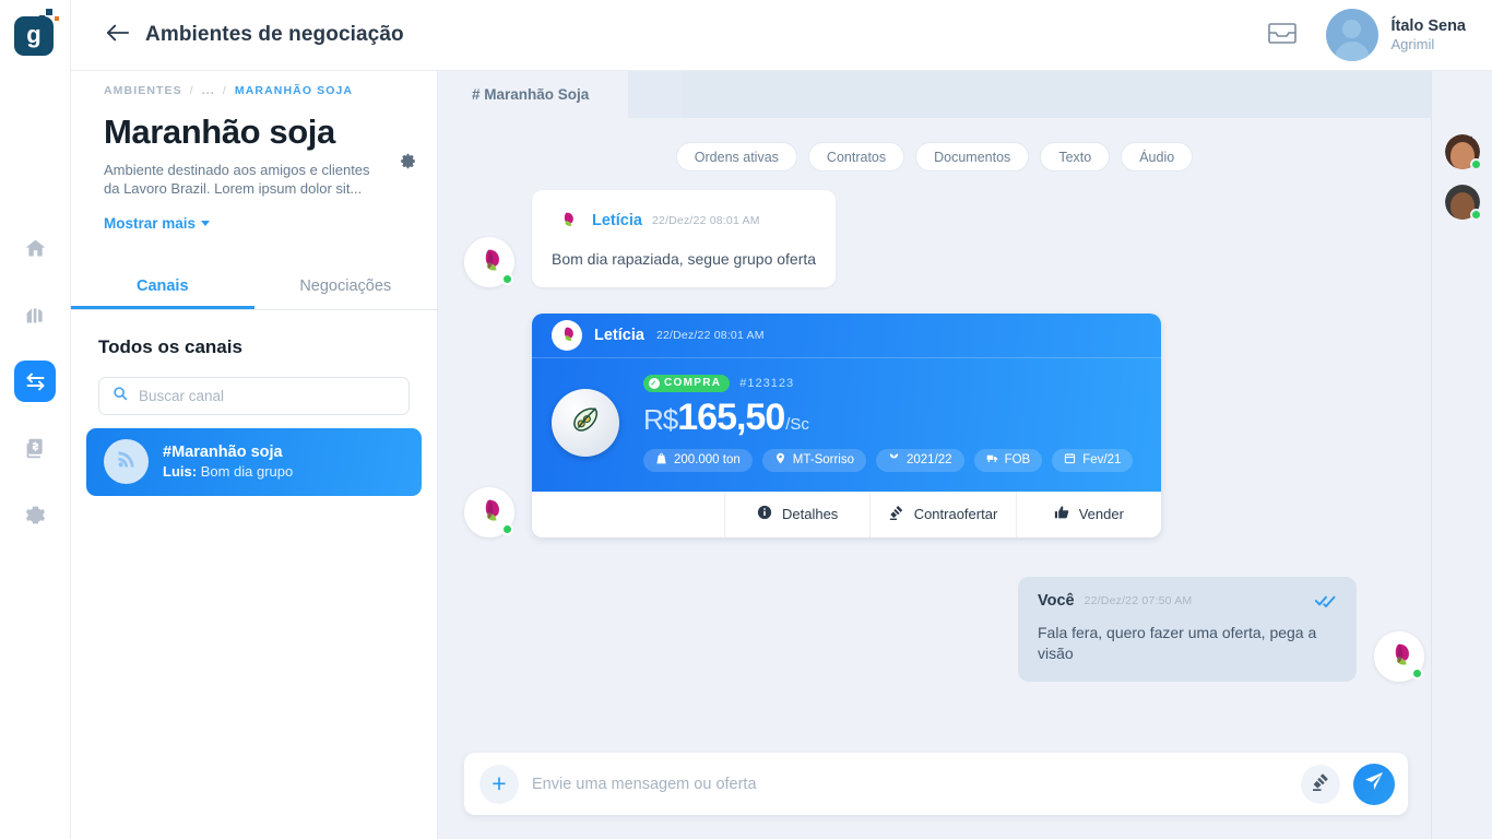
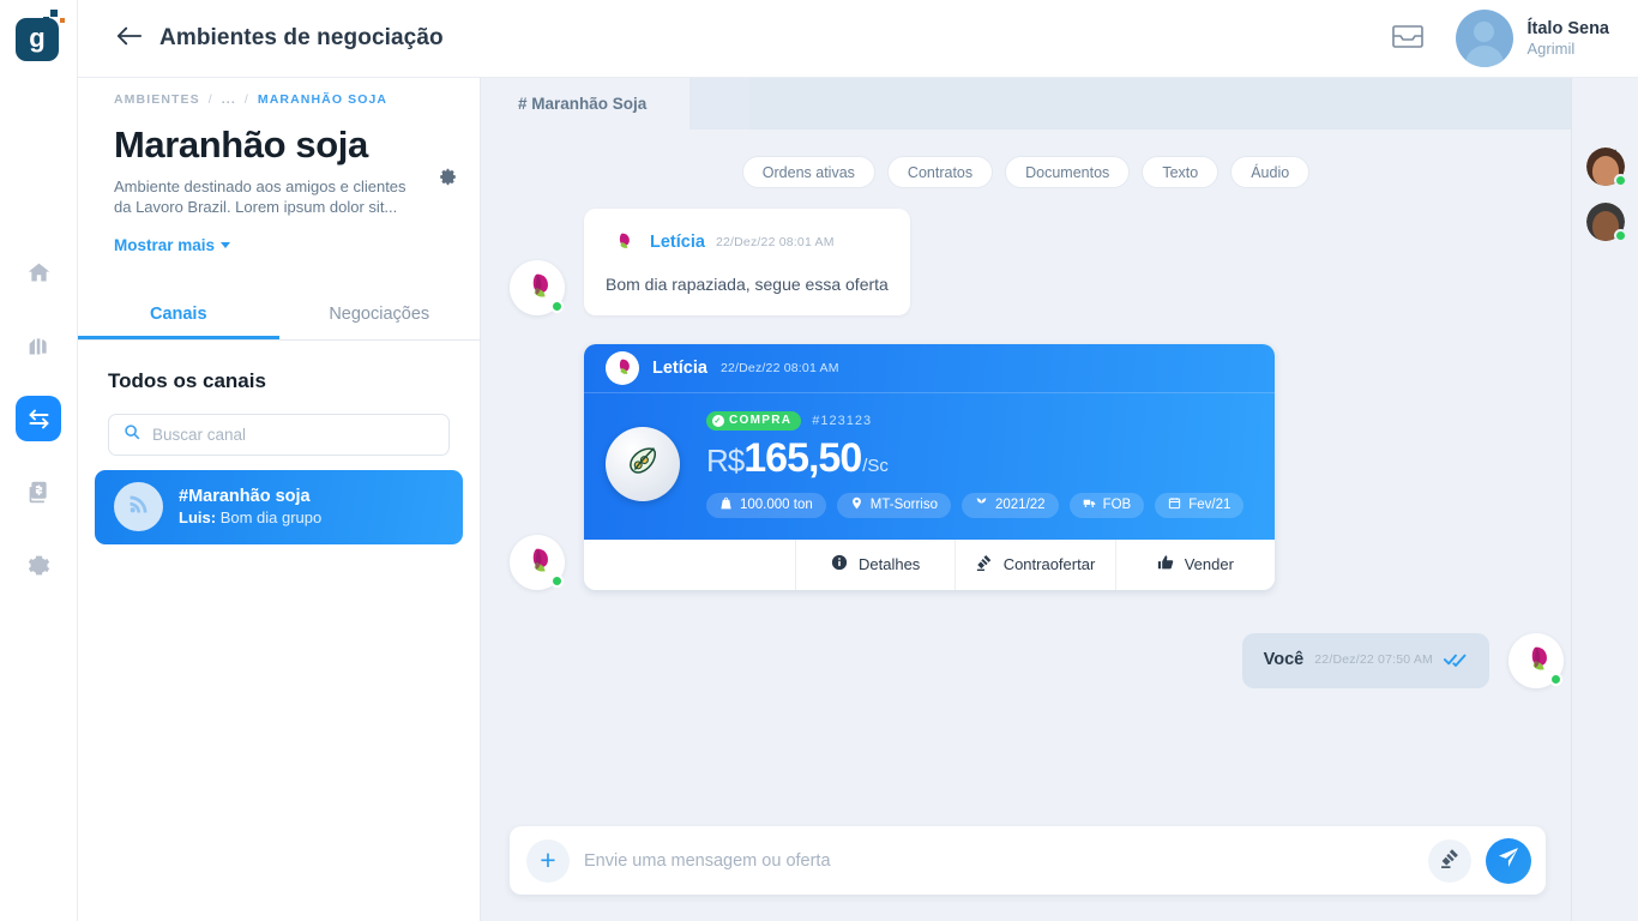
  g
  Ambientes de negociação
  Ítalo Sena
  Agrimil
  AMBIENTES
  /
  ...
  /
  MARANHÃO SOJA
  Maranhão soja
  Ambiente destinado aos amigos e clientes da Lavoro Brazil. Lorem ipsum dolor sit...
  Mostrar mais
  Canais
  Negociações
  Todos os canais
  Buscar canal
  #Maranhão soja
  Luis: Bom dia grupo
  # Maranhão Soja
  Ordens ativas
  Contratos
  Documentos
  Texto
  Áudio
  Letícia
  22/Dez/22 08:01 AM
- Bom dia rapaziada, segue grupo oferta
+ Bom dia rapaziada, segue essa oferta
  Letícia
  22/Dez/22 08:01 AM
  COMPRA
  #123123
  R$
  165,50
  /Sc
- 200.000 ton
+ 100.000 ton
  MT-Sorriso
  2021/22
  FOB
  Fev/21
  Detalhes
  Contraofertar
  Vender
  Você
  22/Dez/22 07:50 AM
- Fala fera, quero fazer uma oferta, pega a visão
  +
  Envie uma mensagem ou oferta
